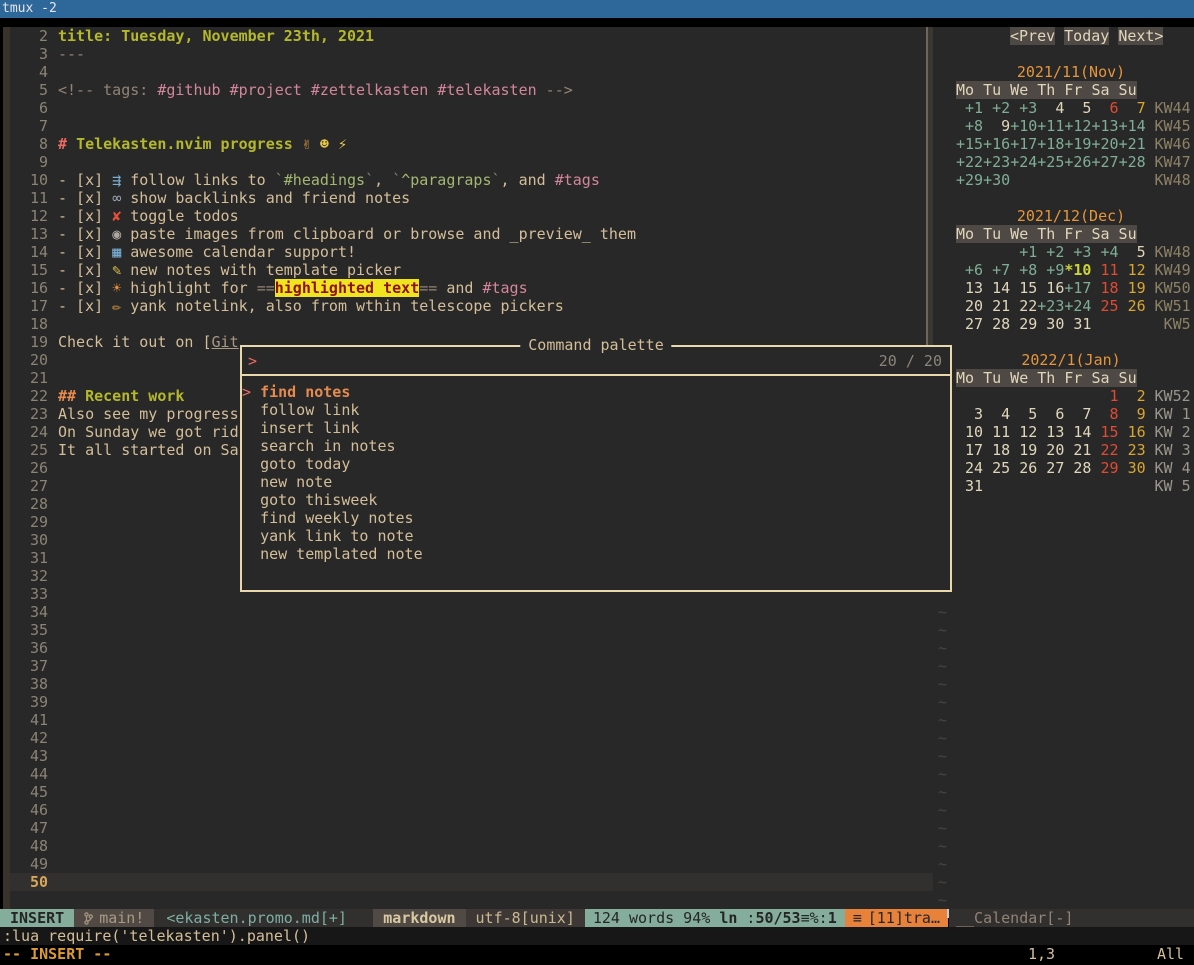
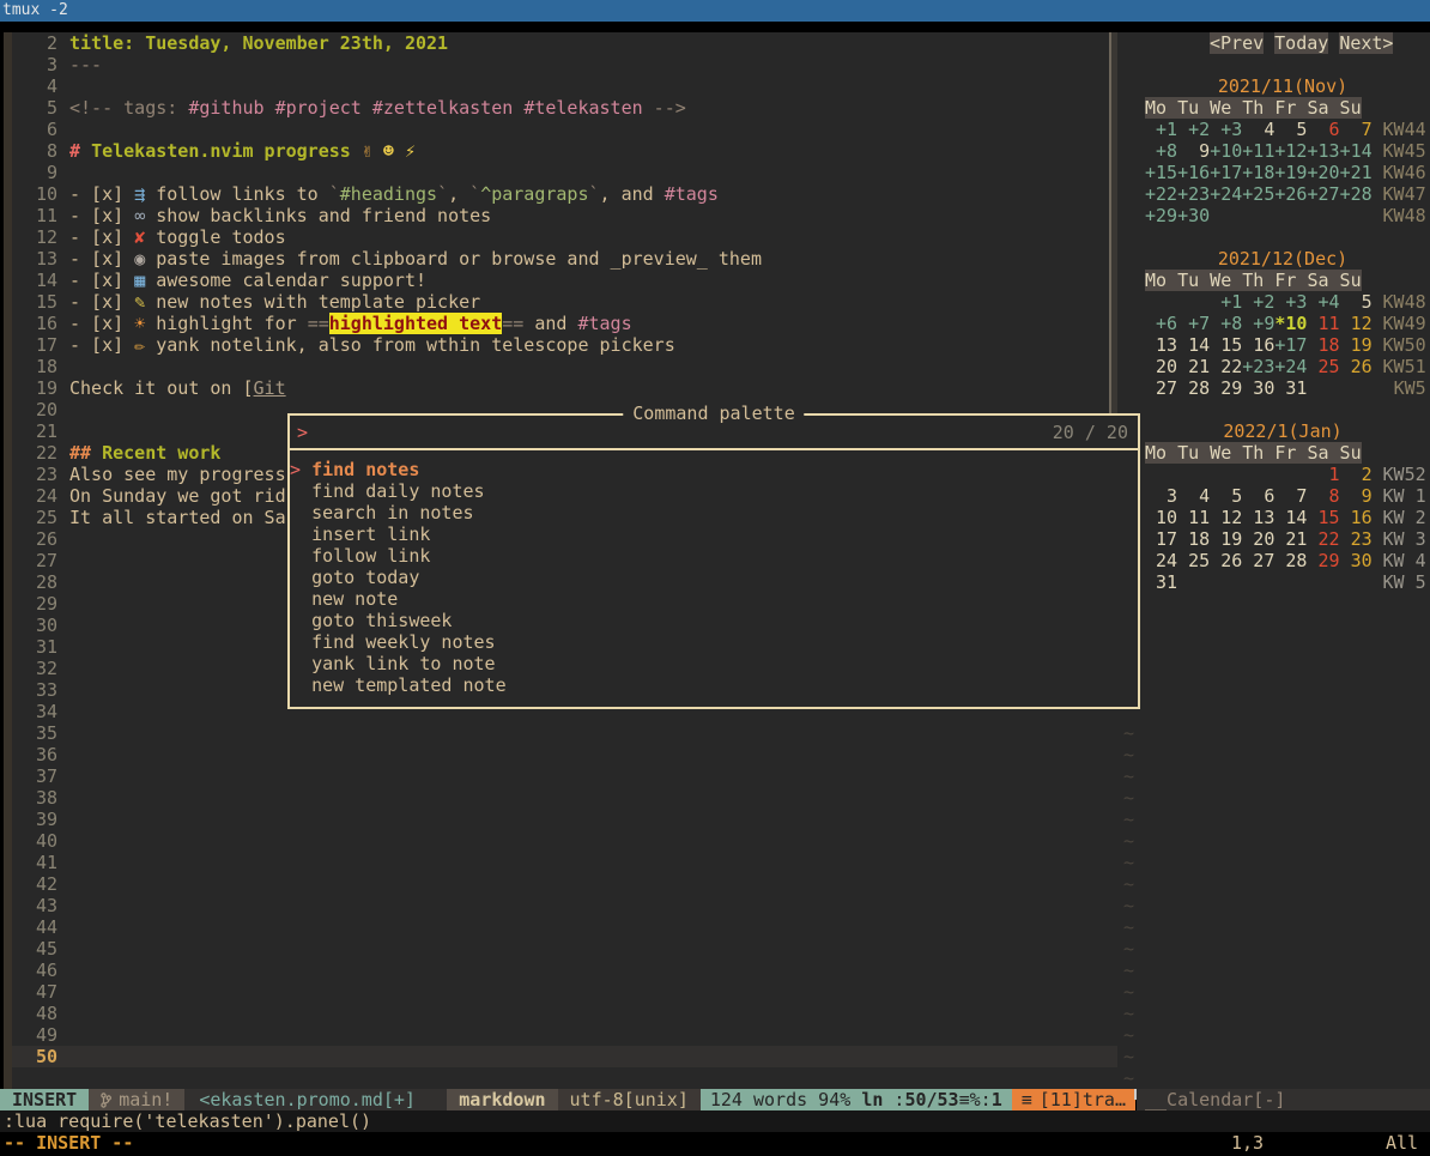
  tmux -2
  2 title: Tuesday, November 23th, 2021
  3 ---
  4
  5 <!-- tags: #github #project #zettelkasten #telekasten -->
  6
- 7
  8 # Telekasten.nvim progress ✌ ☻ ⚡
  9
  10 - [x] ⇶ follow links to `#headings`, `^paragraps`, and #tags
  11 - [x] ∞ show backlinks and friend notes
  12 - [x] ✘ toggle todos
  13 - [x] ◉ paste images from clipboard or browse and _preview_ them
  14 - [x] ▦ awesome calendar support!
  15 - [x] ✎ new notes with template picker
  16 - [x] ☀ highlight for ==highlighted text== and #tags
  17 - [x] ✏ yank notelink, also from wthin telescope pickers
  18
  19 Check it out on [Git
  20
  21
  22 ## Recent work
  23 Also see my progress
  24 On Sunday we got rid
  25 It all started on Sa
  26
  27
  28
  29
  30
  31
  32
  33
  34
  35
  36
  37
  38
  39
+ 40
  41
  42
  43
  44
  45
  46
  47
  48
  49
  50
  <Prev
  Today
  Next>
  2021/11(Nov)
  Mo Tu We Th Fr Sa Su
  +1 +2 +3 4 5 6 7 KW44
  +8 9+10+11+12+13+14 KW45
  +15+16+17+18+19+20+21 KW46
  +22+23+24+25+26+27+28 KW47
  +29+30 KW48
  2021/12(Dec)
  Mo Tu We Th Fr Sa Su
  +1 +2 +3 +4 5 KW48
  +6 +7 +8 +9*10 11 12 KW49
  13 14 15 16+17 18 19 KW50
  20 21 22+23+24 25 26 KW51
  27 28 29 30 31 KW5
  2022/1(Jan)
  Mo Tu We Th Fr Sa Su
  1 2 KW52
  3 4 5 6 7 8 9 KW 1
  10 11 12 13 14 15 16 KW 2
  17 18 19 20 21 22 23 KW 3
  24 25 26 27 28 29 30 KW 4
  31 KW 5
  ~
  ~
  ~
  ~
  ~
  ~
  ~
  ~
  ~
  ~
  ~
  ~
  ~
  ~
  ~
  ~
  ~
  Command palette
  >
  20 / 20
  > find notes
+ find daily notes
- follow link
+ search in notes
  insert link
- search in notes
+ follow link
  goto today
  new note
  goto thisweek
  find weekly notes
  yank link to note
  new templated note
  INSERT
  main!
  <ekasten.promo.md[+]
  markdown
  utf-8[unix]
  124 words 94%
  ln
  :
  50/53
  ≡%:
  1
  ≡
  [11]tra…
  __Calendar[-]
  :lua require('telekasten').panel()
  -- INSERT --
  1,3
  All
